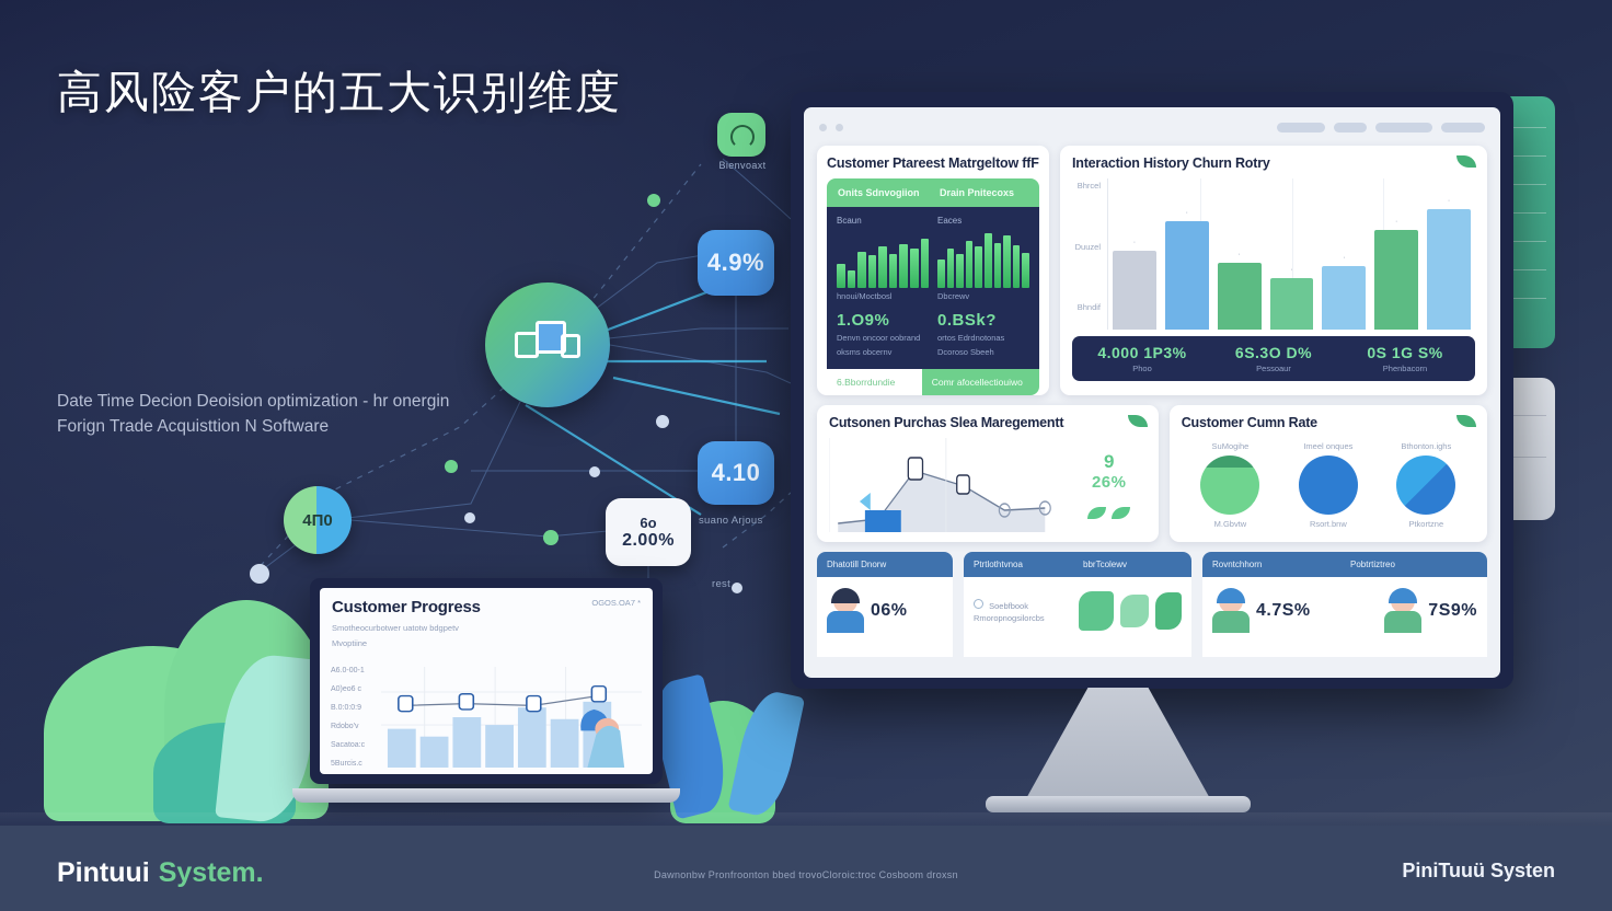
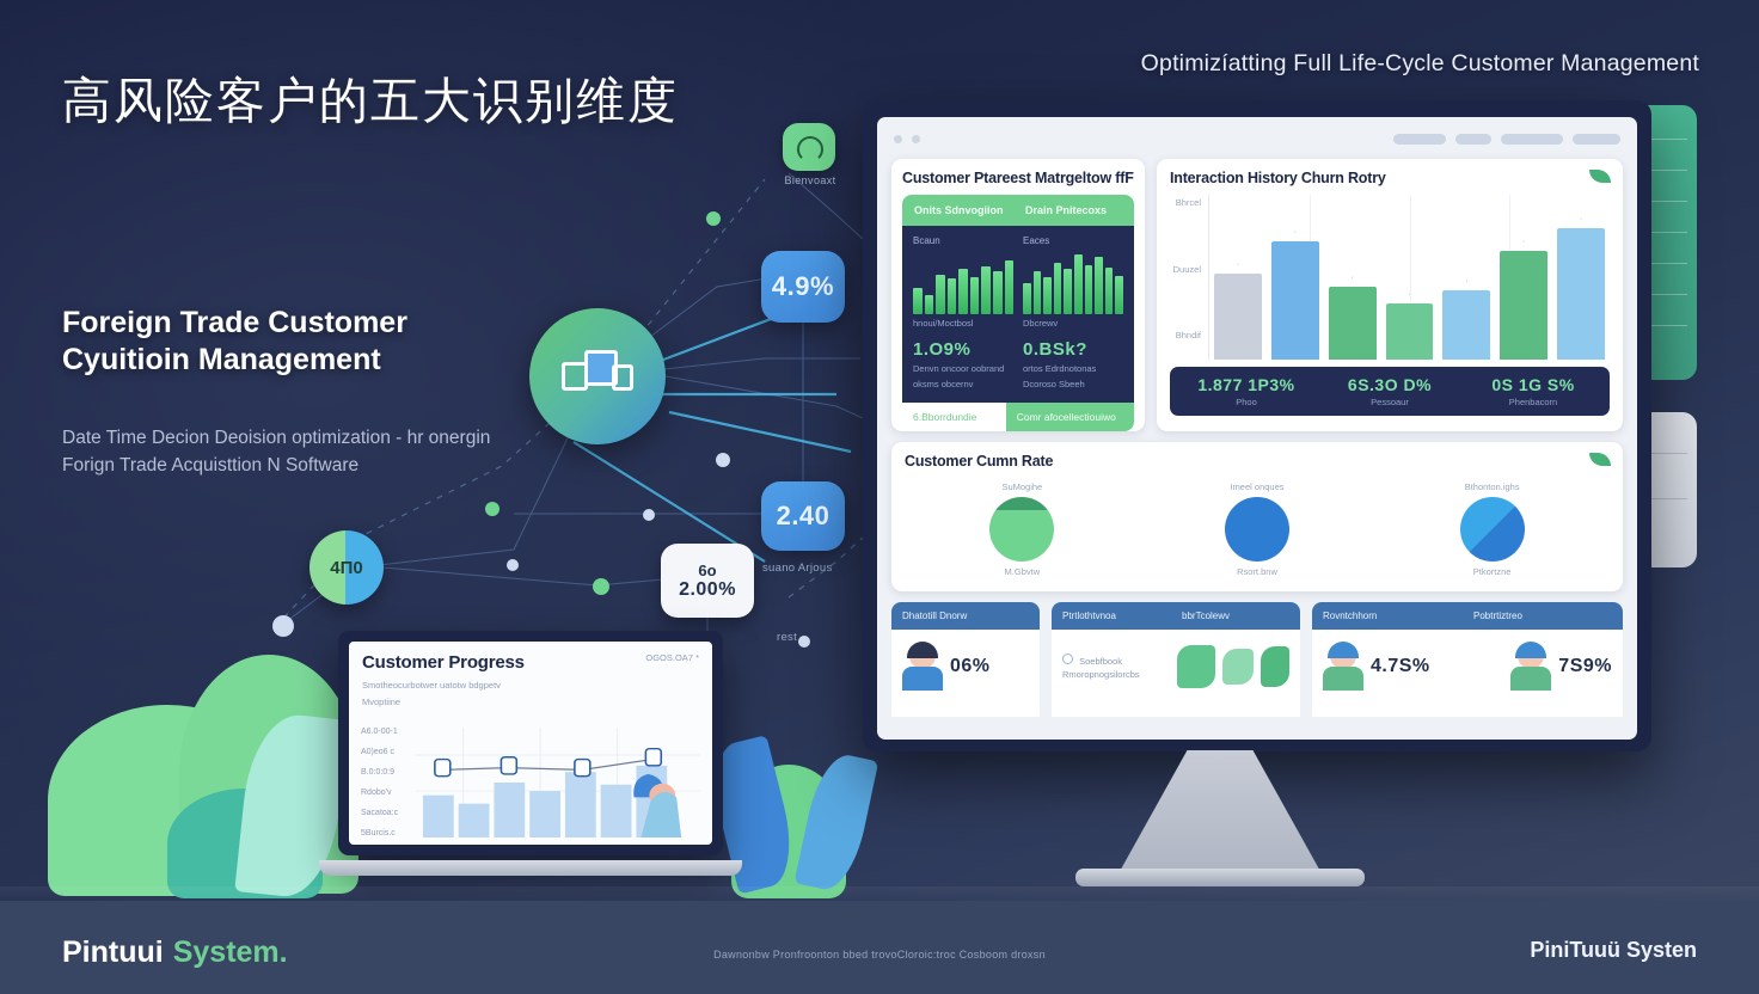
  高风险客户的五大识别维度
+ Optimizíatting Full Life-Cycle Customer Management
+ Foreign Trade Customer Cyuitioin Management
  Date Time Decion Deoisiоn optimization - hr onergin Forign Trade Acquisttion N Software
  Bienvoaxt
  4.9%
- 4.10
+ 2.40
  6o
  2.00%
  4П0
  suano Arjous
  rest
  Customer Ptareest Matrgeltow ffF
  Onits Sdnvogiion
  Drain Pnitecoxs
  Bcaun
  hnoui/Moctbosl
  1.O9%
  Denvn oncoor oobrand
  oksms obcernv
  Eaces
  Dbcrewv
  0.BSk?
  ortos Edrdnotonas
  Dcoroso Sbeeh
  6.Bborrdundie
  Comr afocellectiouiwo
  Interaction History Churn Rotry
  Bhrcel
  Duuzel
  Bhndif
- 4.000 1P3%
+ 1.877 1P3%
  Phoo
  6S.3O D%
  Pessoaur
  0S 1G S%
  Phenbacorn
- Cutsonen Purchas Slea Maregementt
- 9
- 26%
  Customer Cumn Rate
  SuMogihe
  M.Gbvtw
  Imeel onques
  Rsort.bnw
  Bthonton.ighs
  Ptkortzne
  Dhatotill Dnorw
  06%
  Ptrtlothtvnoa
  bbrTcolewv
  Soebfbook
  Rmoropnogsilorcbs
  Rovntchhorn
  Pobtrtiztreo
  4.7S%
  7S9%
  Customer Progress
  OGOS.OA7 *
  Smotheocurbotwer uatotw bdgpetv
  Mvoptiine
  Pintuui System.
  Dawnonbw Pronfroonton bbed trovoCloroic:troc Cosboom droxsn
  PiniTuuü Systen
